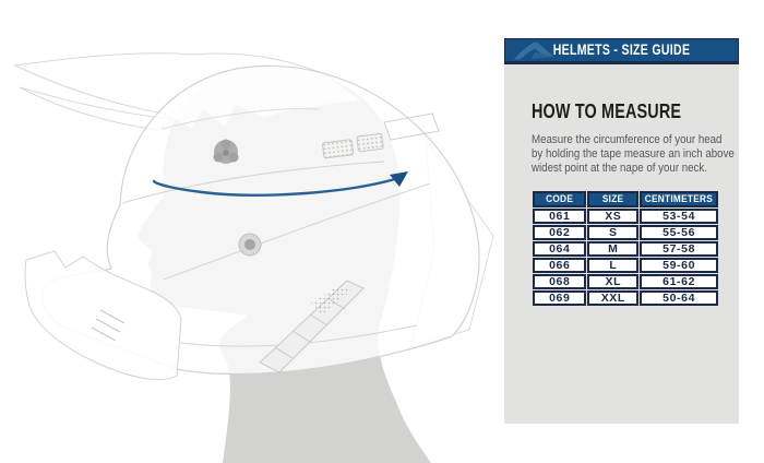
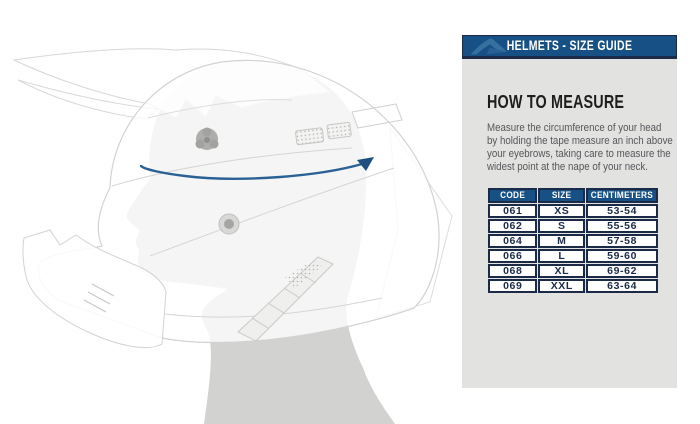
  HELMETS - SIZE GUIDE
  HOW TO MEASURE
  Measure the circumference of your head
  by holding the tape measure an inch above
+ your eyebrows, taking care to measure the
  widest point at the nape of your neck.
  CODE	SIZE	CENTIMETERS
  061	XS	53-54
  062	S	55-56
  064	M	57-58
  066	L	59-60
- 068	XL	61-62
+ 068	XL	69-62
- 069	XXL	50-64
+ 069	XXL	63-64
